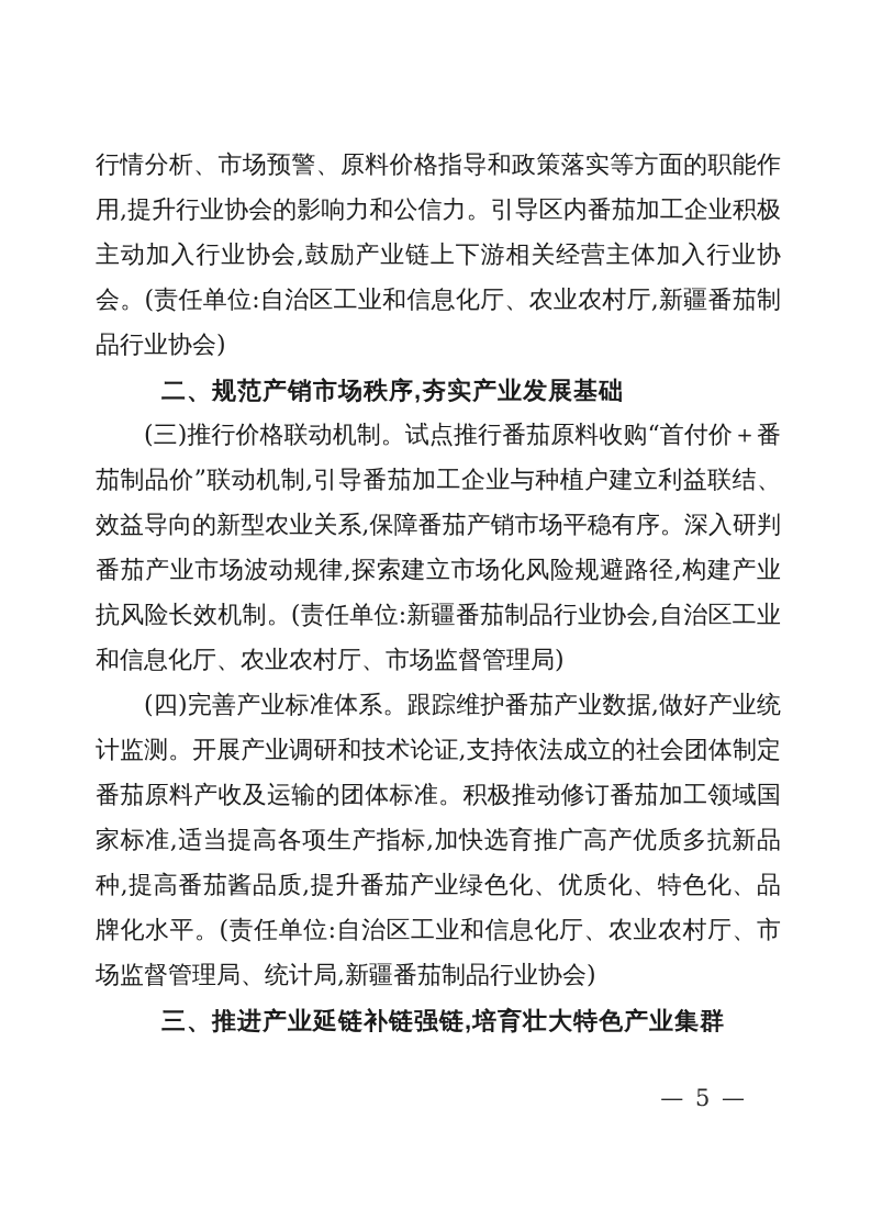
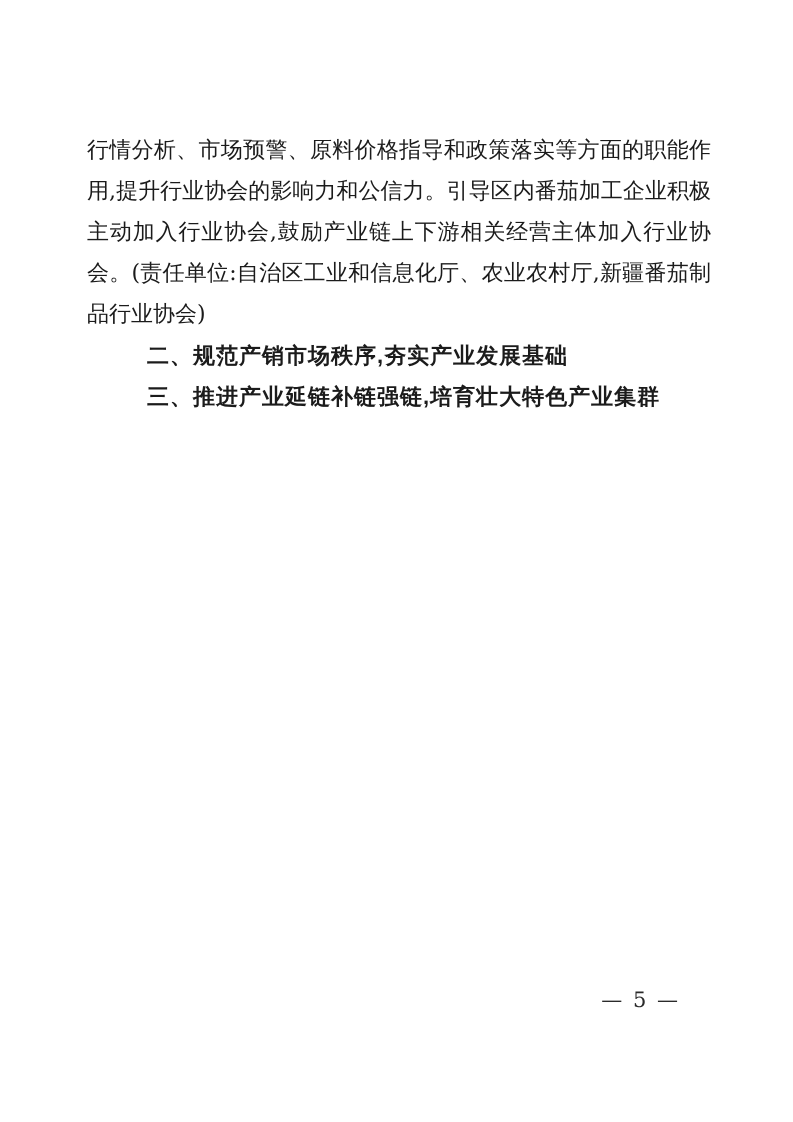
  行情分析、市场预警、原料价格指导和政策落实等方面的职能作用,提升行业协会的影响力和公信力。引导区内番茄加工企业积极主动加入行业协会,鼓励产业链上下游相关经营主体加入行业协会。(责任单位:自治区工业和信息化厅、农业农村厅,新疆番茄制品行业协会)
  二、规范产销市场秩序,夯实产业发展基础
- (三)推行价格联动机制。试点推行番茄原料收购“首付价＋番茄制品价”联动机制,引导番茄加工企业与种植户建立利益联结、效益导向的新型农业关系,保障番茄产销市场平稳有序。深入研判番茄产业市场波动规律,探索建立市场化风险规避路径,构建产业抗风险长效机制。(责任单位:新疆番茄制品行业协会,自治区工业和信息化厅、农业农村厅、市场监督管理局)
- (四)完善产业标准体系。跟踪维护番茄产业数据,做好产业统计监测。开展产业调研和技术论证,支持依法成立的社会团体制定番茄原料产收及运输的团体标准。积极推动修订番茄加工领域国家标准,适当提高各项生产指标,加快选育推广高产优质多抗新品种,提高番茄酱品质,提升番茄产业绿色化、优质化、特色化、品牌化水平。(责任单位:自治区工业和信息化厅、农业农村厅、市场监督管理局、统计局,新疆番茄制品行业协会)
  三、推进产业延链补链强链,培育壮大特色产业集群
  — 5 —
